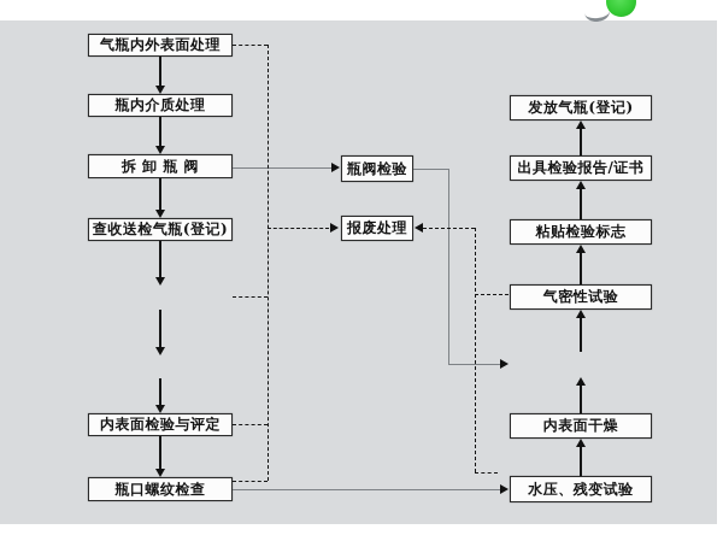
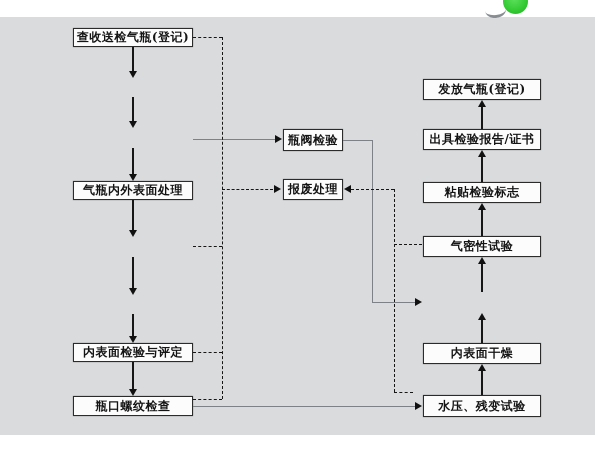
- 气瓶内外表面处理
+ 查收送检气瓶(登记)
- 瓶内介质处理
- 拆 卸 瓶 阀
- 查收送检气瓶(登记)
+ 气瓶内外表面处理
  内表面检验与评定
  瓶口螺纹检查
  瓶阀检验
  报废处理
  发放气瓶(登记)
  出具检验报告/证书
  粘贴检验标志
  气密性试验
  内表面干燥
  水压、残变试验
